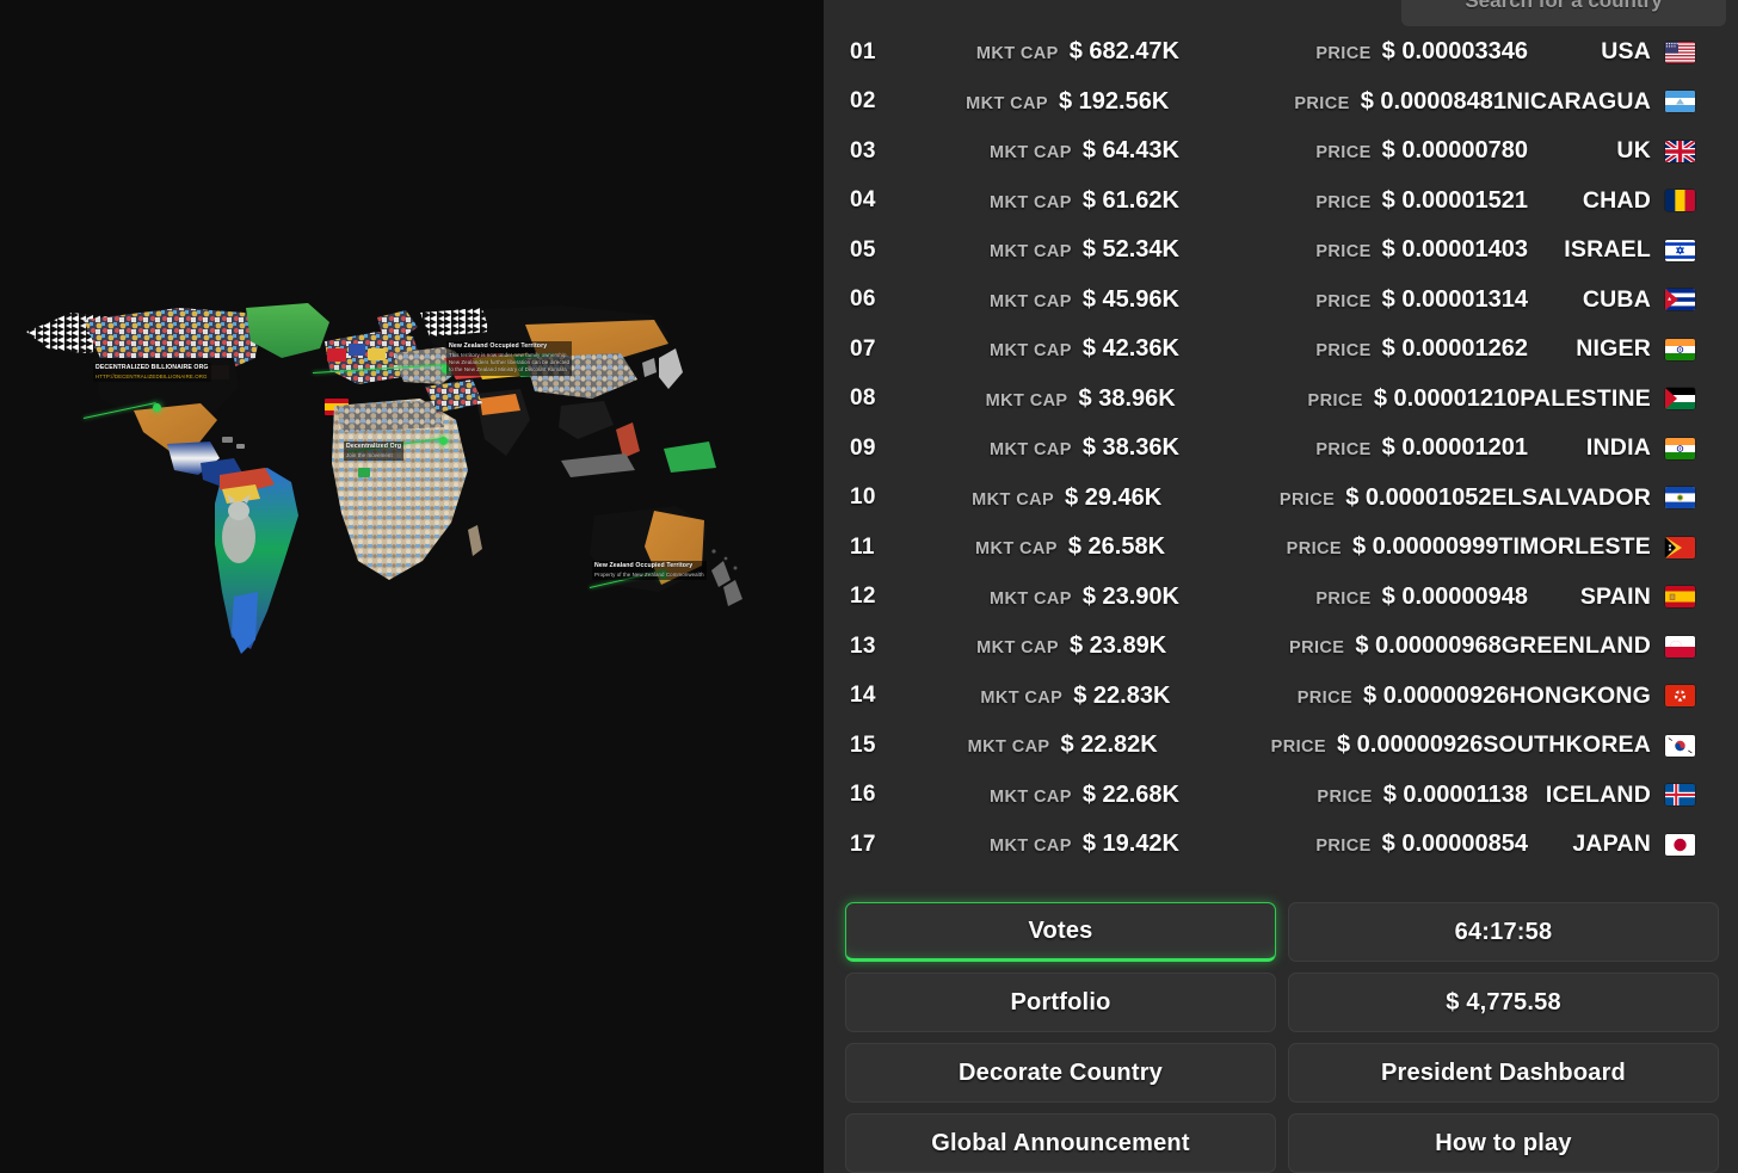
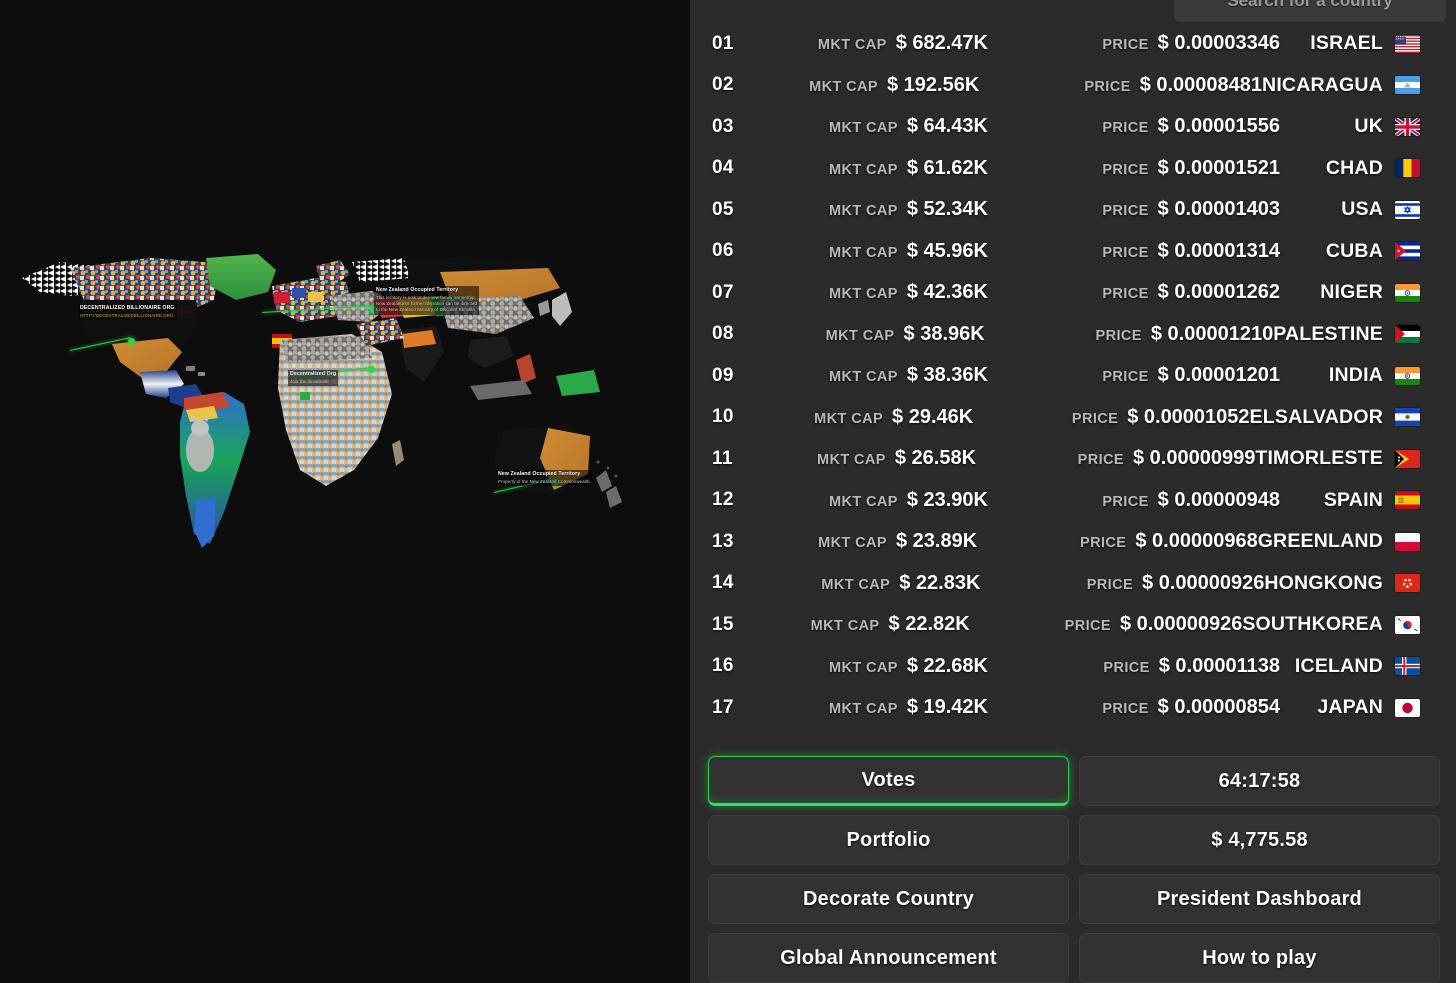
  Search for a country
  01
  MKT CAP
  $ 682.47K
  PRICE
  $ 0.00003346
- USA
+ ISRAEL
  02
  MKT CAP
  $ 192.56K
  PRICE
  $ 0.00008481
  NICARAGUA
  03
  MKT CAP
  $ 64.43K
  PRICE
- $ 0.00000780
+ $ 0.00001556
  UK
  04
  MKT CAP
  $ 61.62K
  PRICE
  $ 0.00001521
  CHAD
  05
  MKT CAP
  $ 52.34K
  PRICE
  $ 0.00001403
- ISRAEL
+ USA
  06
  MKT CAP
  $ 45.96K
  PRICE
  $ 0.00001314
  CUBA
  07
  MKT CAP
  $ 42.36K
  PRICE
  $ 0.00001262
  NIGER
  08
  MKT CAP
  $ 38.96K
  PRICE
  $ 0.00001210
  PALESTINE
  09
  MKT CAP
  $ 38.36K
  PRICE
  $ 0.00001201
  INDIA
  10
  MKT CAP
  $ 29.46K
  PRICE
  $ 0.00001052
  ELSALVADOR
  11
  MKT CAP
  $ 26.58K
  PRICE
  $ 0.00000999
  TIMORLESTE
  12
  MKT CAP
  $ 23.90K
  PRICE
  $ 0.00000948
  SPAIN
  13
  MKT CAP
  $ 23.89K
  PRICE
  $ 0.00000968
  GREENLAND
  14
  MKT CAP
  $ 22.83K
  PRICE
  $ 0.00000926
  HONGKONG
  15
  MKT CAP
  $ 22.82K
  PRICE
  $ 0.00000926
  SOUTHKOREA
  16
  MKT CAP
  $ 22.68K
  PRICE
  $ 0.00001138
  ICELAND
  17
  MKT CAP
  $ 19.42K
  PRICE
  $ 0.00000854
  JAPAN
  Votes
  64:17:58
  Portfolio
  $ 4,775.58
  Decorate Country
  President Dashboard
  Global Announcement
  How to play
